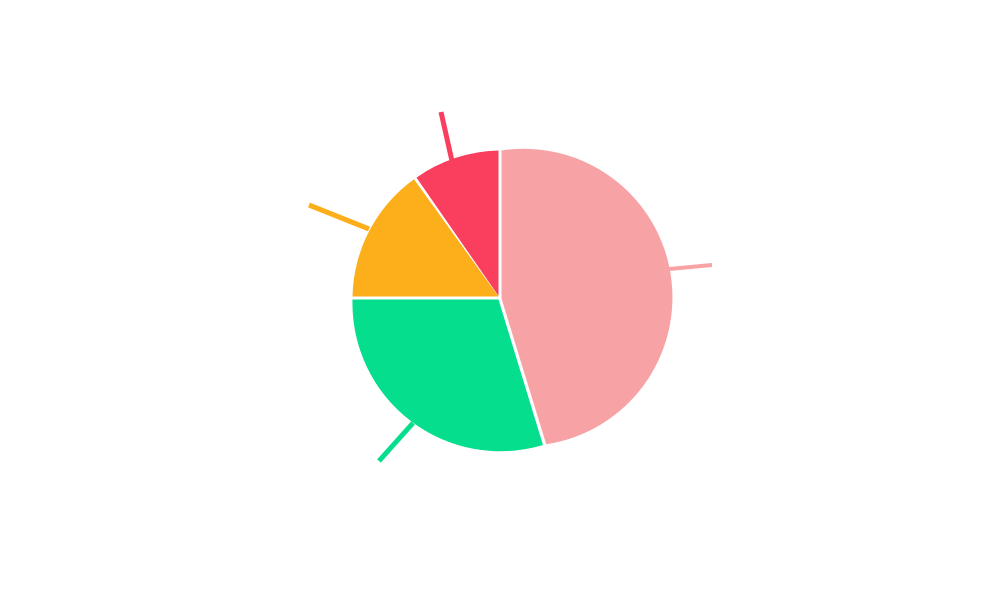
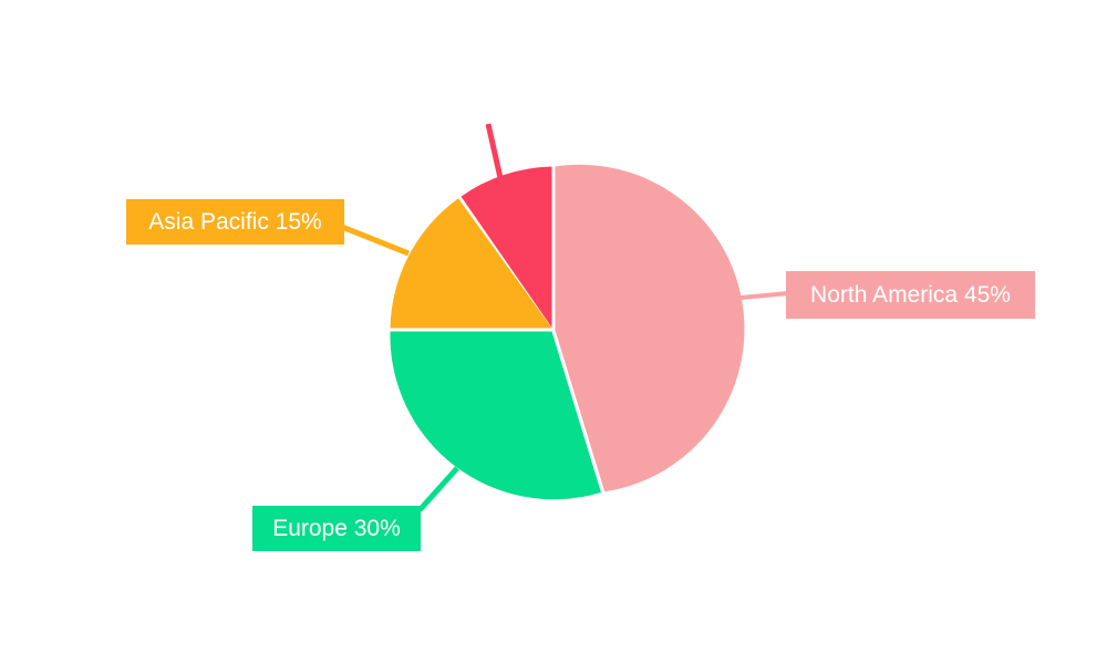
+ North America 45%
+ Europe 30%
+ Asia Pacific 15%
